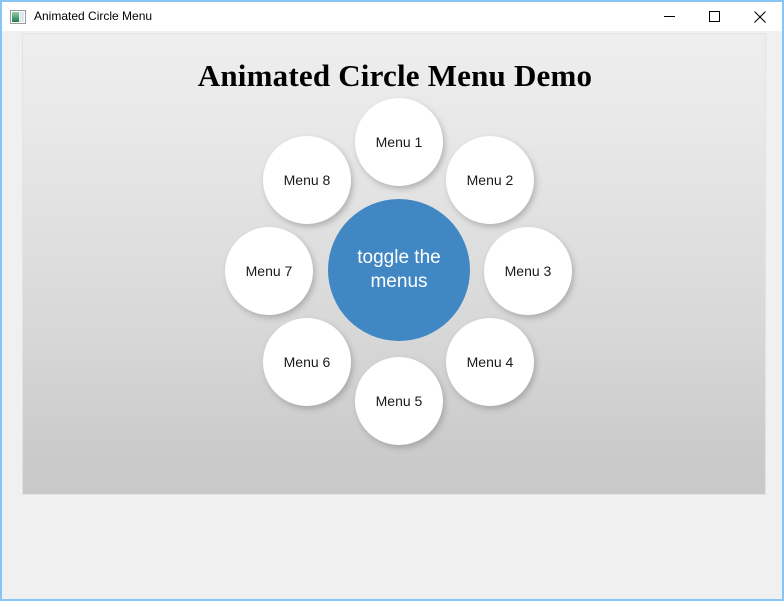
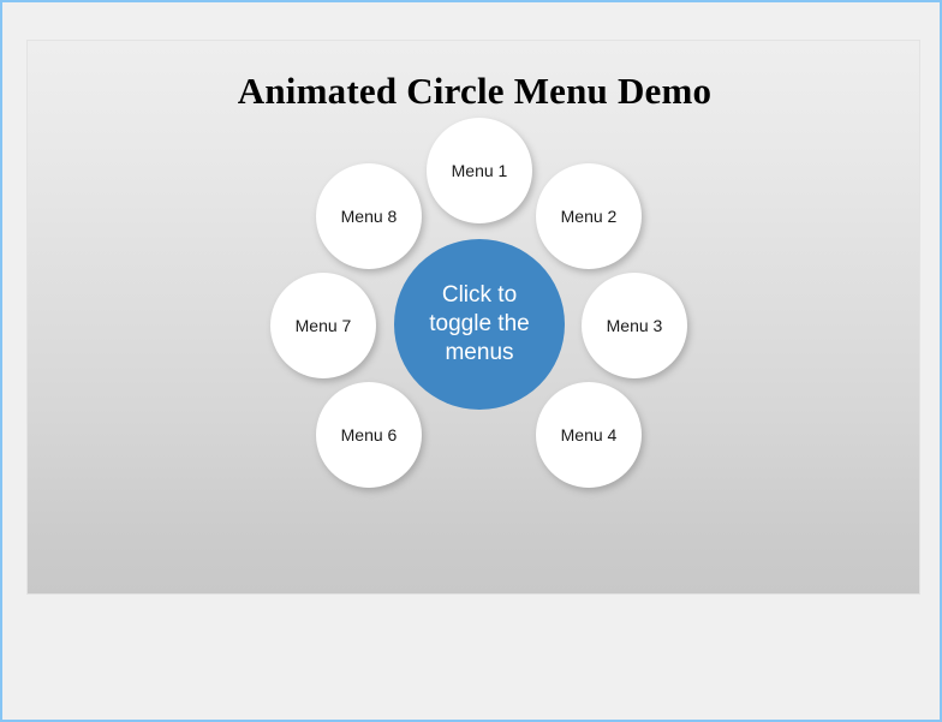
- Animated Circle Menu
  Animated Circle Menu Demo
  Menu 1
  Menu 2
  Menu 3
  Menu 4
- Menu 5
  Menu 6
  Menu 7
  Menu 8
+ Click to
  toggle the
  menus
